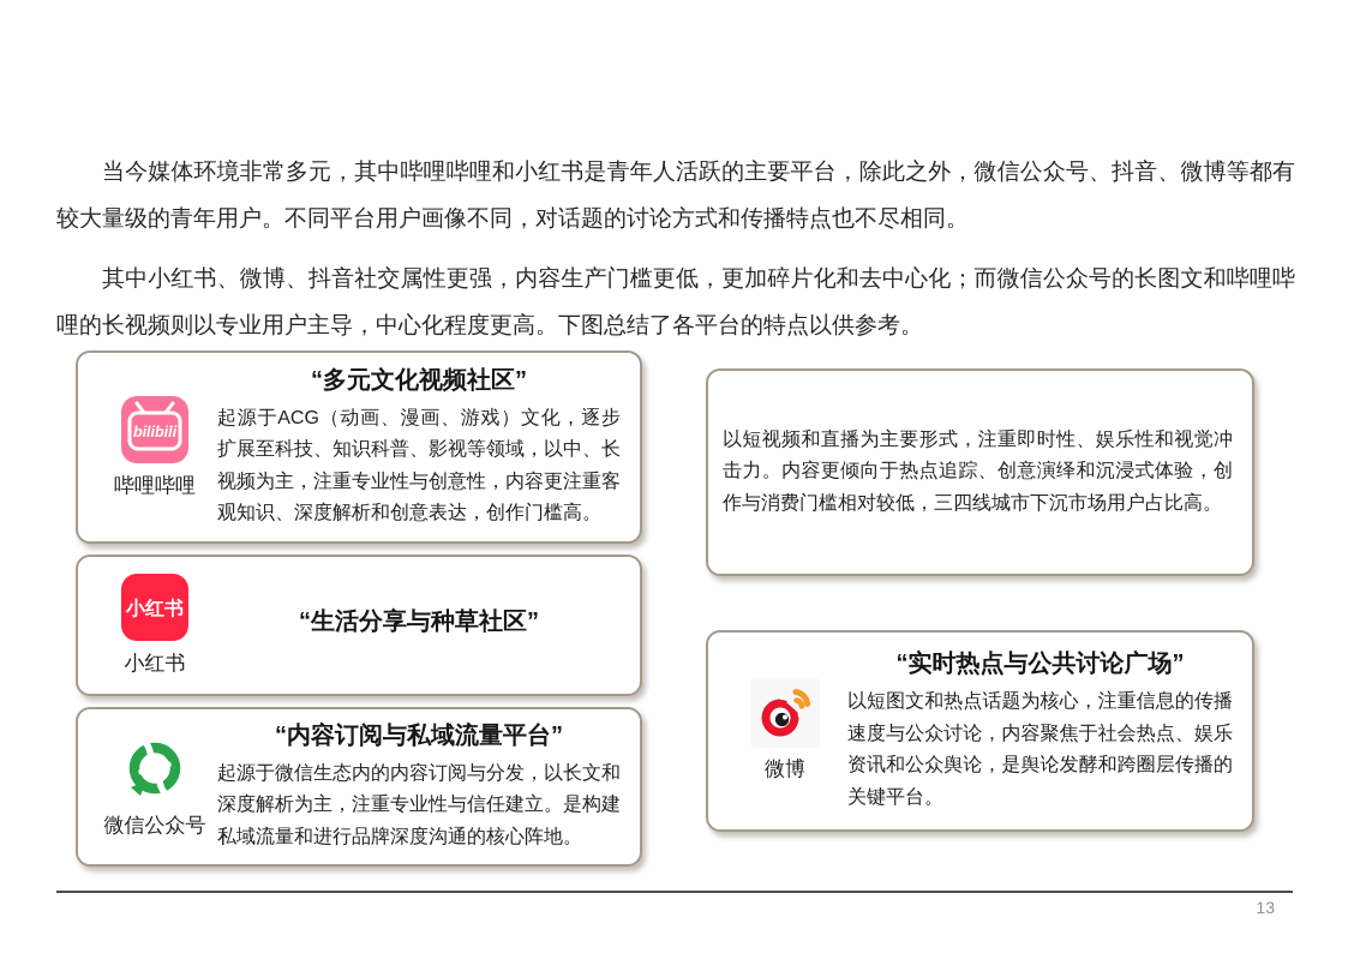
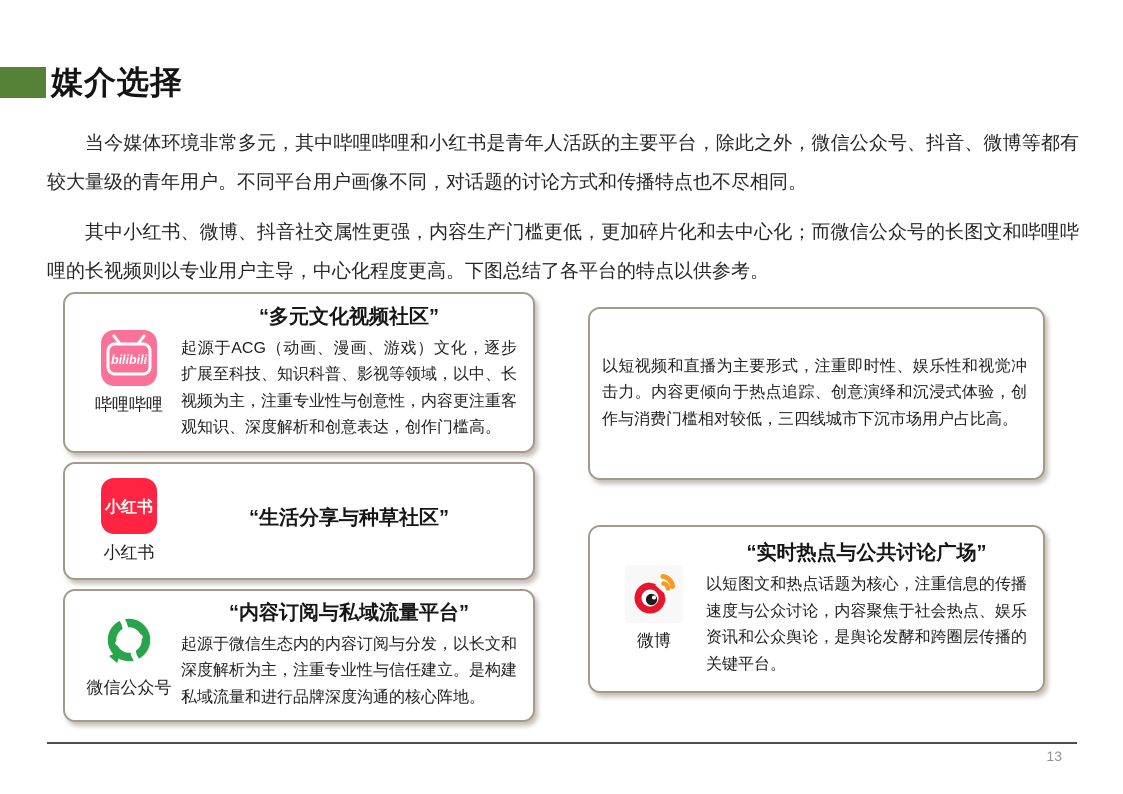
+ 媒介选择
  当今媒体环境非常多元，其中哔哩哔哩和小红书是青年人活跃的主要平台，除此之外，微信公众号、抖音、微博等都有较大量级的青年用户。不同平台用户画像不同，对话题的讨论方式和传播特点也不尽相同。
  其中小红书、微博、抖音社交属性更强，内容生产门槛更低，更加碎片化和去中心化；而微信公众号的长图文和哔哩哔哩的长视频则以专业用户主导，中心化程度更高。下图总结了各平台的特点以供参考。
  bilibili
  哔哩哔哩
  “多元文化视频社区”
  起源于ACG（动画、漫画、游戏）文化，逐步扩展至科技、知识科普、影视等领域，以中、长视频为主，注重专业性与创意性，内容更注重客观知识、深度解析和创意表达，创作门槛高。
  小红书
  小红书
  “生活分享与种草社区”
  微信公众号
  “内容订阅与私域流量平台”
  起源于微信生态内的内容订阅与分发，以长文和深度解析为主，注重专业性与信任建立。是构建私域流量和进行品牌深度沟通的核心阵地。
  以短视频和直播为主要形式，注重即时性、娱乐性和视觉冲击力。内容更倾向于热点追踪、创意演绎和沉浸式体验，创作与消费门槛相对较低，三四线城市下沉市场用户占比高。
  微博
  “实时热点与公共讨论广场”
  以短图文和热点话题为核心，注重信息的传播速度与公众讨论，内容聚焦于社会热点、娱乐资讯和公众舆论，是舆论发酵和跨圈层传播的关键平台。
  13
